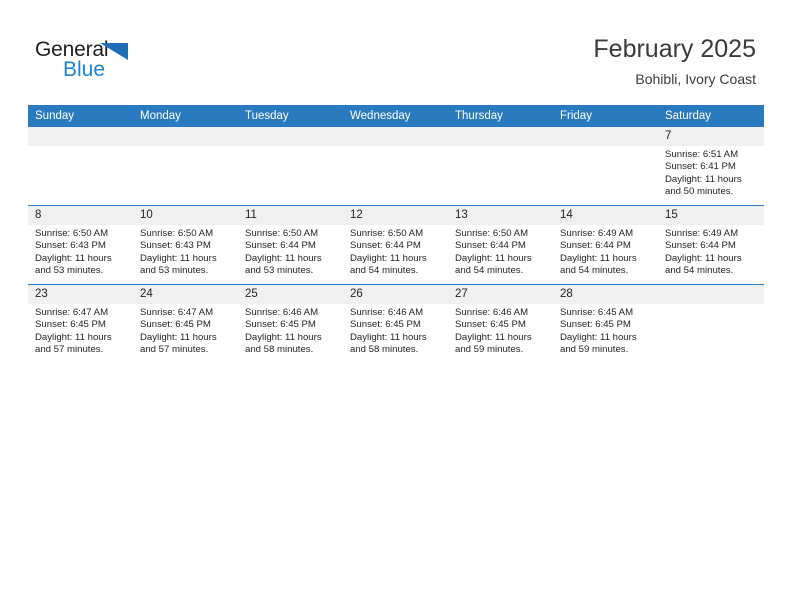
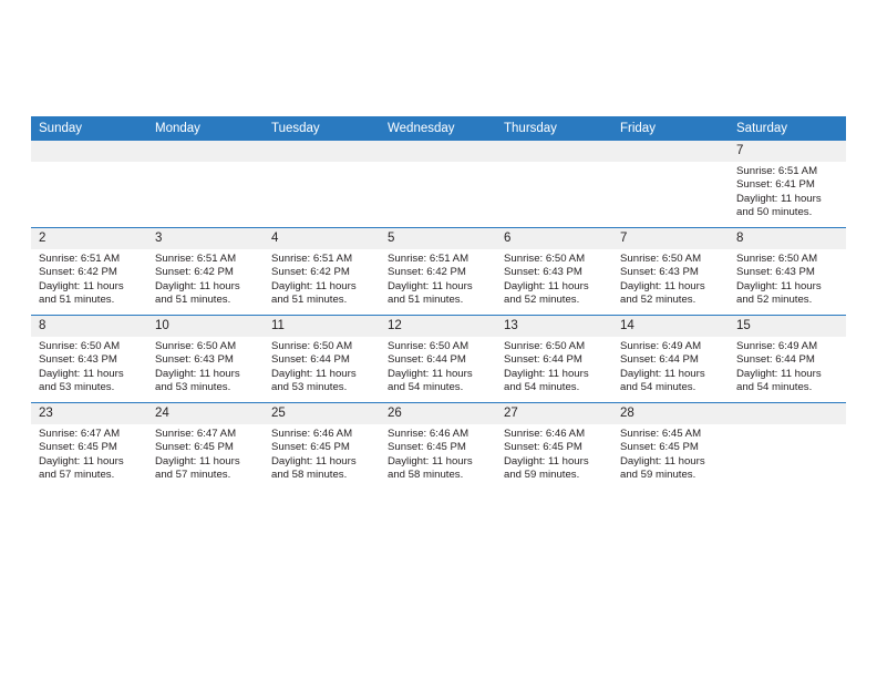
- General
- Blue
- February 2025
- Bohibli, Ivory Coast
  Sunday	Monday	Tuesday	Wednesday	Thursday	Friday	Saturday
  						7 Sunrise: 6:51 AM Sunset: 6:41 PM Daylight: 11 hours and 50 minutes.
+ 2 Sunrise: 6:51 AM Sunset: 6:42 PM Daylight: 11 hours and 51 minutes.	3 Sunrise: 6:51 AM Sunset: 6:42 PM Daylight: 11 hours and 51 minutes.	4 Sunrise: 6:51 AM Sunset: 6:42 PM Daylight: 11 hours and 51 minutes.	5 Sunrise: 6:51 AM Sunset: 6:42 PM Daylight: 11 hours and 51 minutes.	6 Sunrise: 6:50 AM Sunset: 6:43 PM Daylight: 11 hours and 52 minutes.	7 Sunrise: 6:50 AM Sunset: 6:43 PM Daylight: 11 hours and 52 minutes.	8 Sunrise: 6:50 AM Sunset: 6:43 PM Daylight: 11 hours and 52 minutes.
  8 Sunrise: 6:50 AM Sunset: 6:43 PM Daylight: 11 hours and 53 minutes.	10 Sunrise: 6:50 AM Sunset: 6:43 PM Daylight: 11 hours and 53 minutes.	11 Sunrise: 6:50 AM Sunset: 6:44 PM Daylight: 11 hours and 53 minutes.	12 Sunrise: 6:50 AM Sunset: 6:44 PM Daylight: 11 hours and 54 minutes.	13 Sunrise: 6:50 AM Sunset: 6:44 PM Daylight: 11 hours and 54 minutes.	14 Sunrise: 6:49 AM Sunset: 6:44 PM Daylight: 11 hours and 54 minutes.	15 Sunrise: 6:49 AM Sunset: 6:44 PM Daylight: 11 hours and 54 minutes.
  23 Sunrise: 6:47 AM Sunset: 6:45 PM Daylight: 11 hours and 57 minutes.	24 Sunrise: 6:47 AM Sunset: 6:45 PM Daylight: 11 hours and 57 minutes.	25 Sunrise: 6:46 AM Sunset: 6:45 PM Daylight: 11 hours and 58 minutes.	26 Sunrise: 6:46 AM Sunset: 6:45 PM Daylight: 11 hours and 58 minutes.	27 Sunrise: 6:46 AM Sunset: 6:45 PM Daylight: 11 hours and 59 minutes.	28 Sunrise: 6:45 AM Sunset: 6:45 PM Daylight: 11 hours and 59 minutes.
